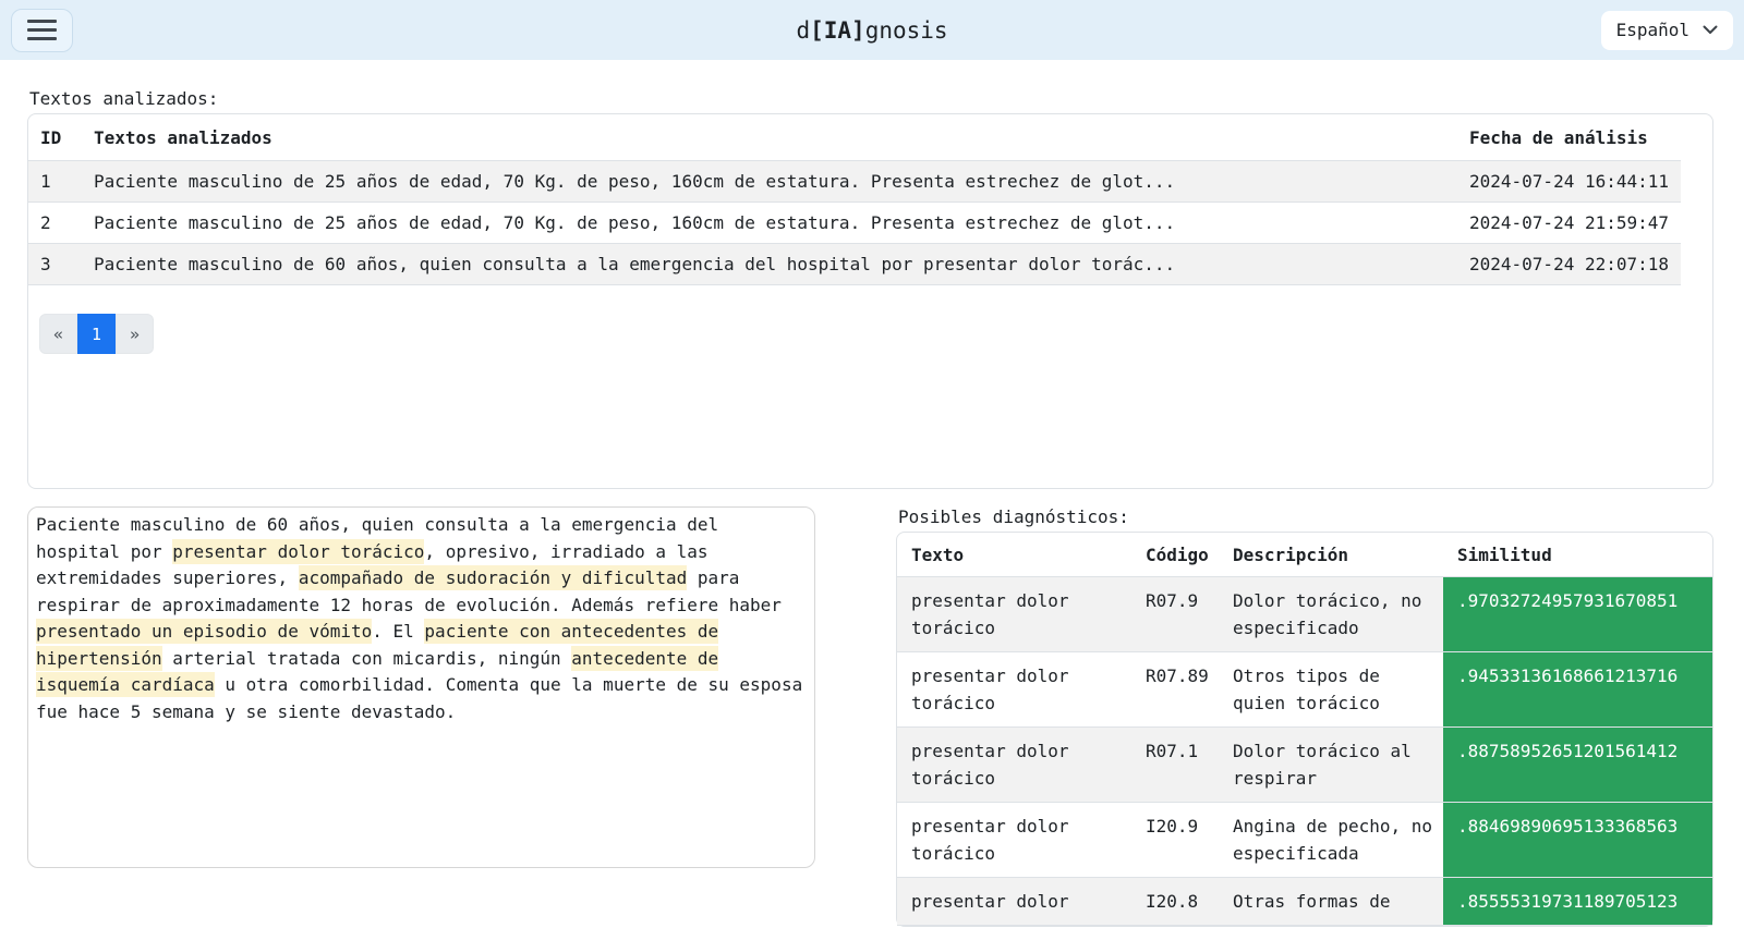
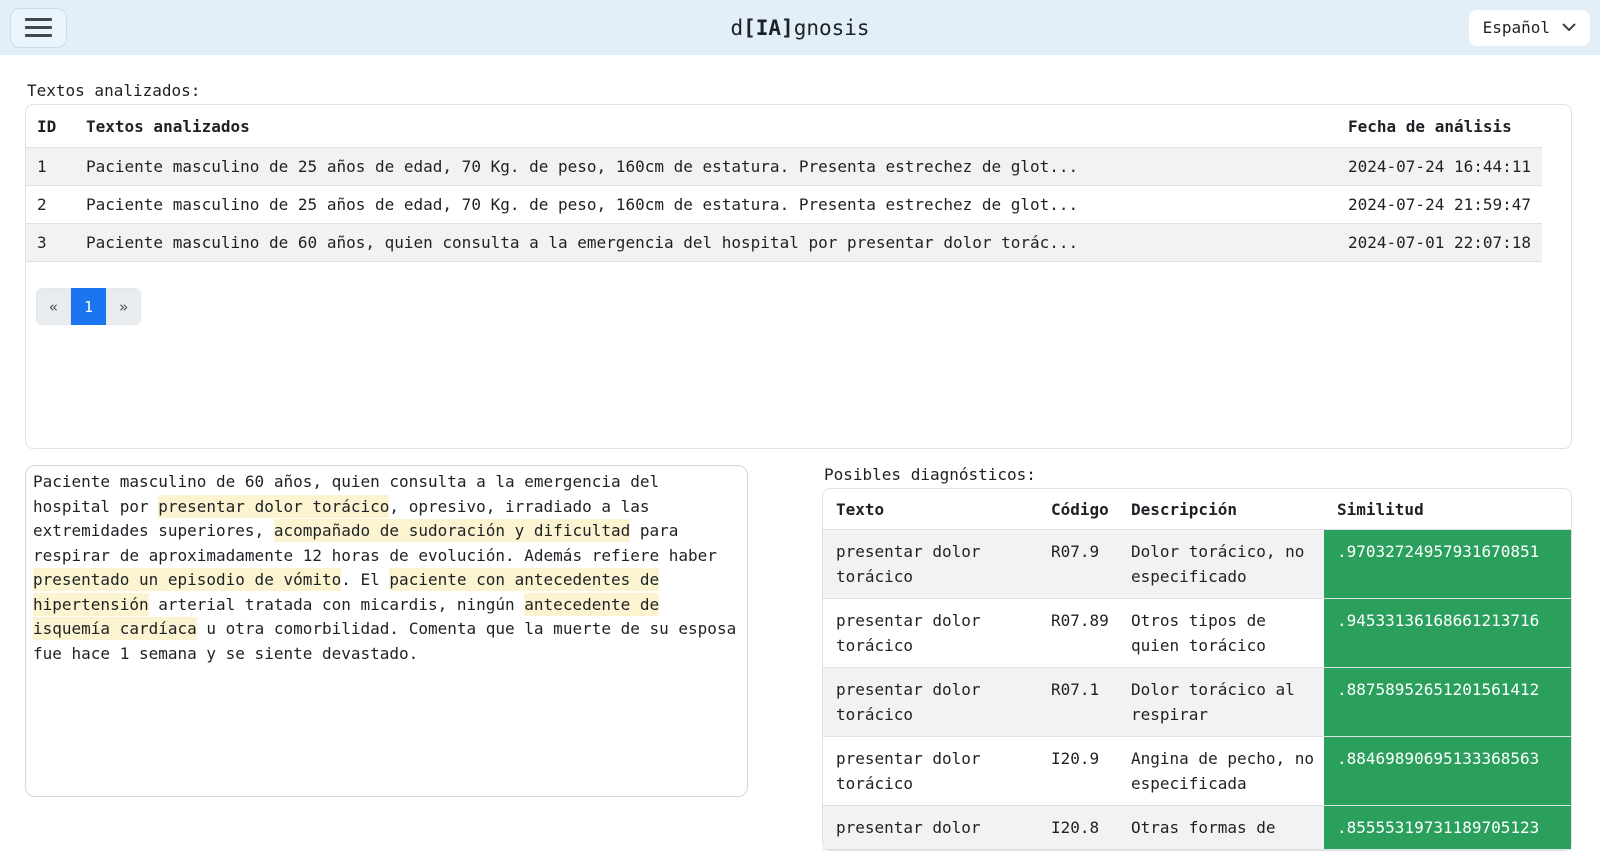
  d[IA]gnosis
  Español
  Textos analizados:
  ID	Textos analizados	Fecha de análisis
  1	Paciente masculino de 25 años de edad, 70 Kg. de peso, 160cm de estatura. Presenta estrechez de glot...	2024-07-24 16:44:11
  2	Paciente masculino de 25 años de edad, 70 Kg. de peso, 160cm de estatura. Presenta estrechez de glot...	2024-07-24 21:59:47
- 3	Paciente masculino de 60 años, quien consulta a la emergencia del hospital por presentar dolor torác...	2024-07-24 22:07:18
+ 3	Paciente masculino de 60 años, quien consulta a la emergencia del hospital por presentar dolor torác...	2024-07-01 22:07:18
  «
  1
  »
- Paciente masculino de 60 años, quien consulta a la emergencia del hospital por presentar dolor torácico, opresivo, irradiado a las extremidades superiores, acompañado de sudoración y dificultad para respirar de aproximadamente 12 horas de evolución. Además refiere haber presentado un episodio de vómito. El paciente con antecedentes de hipertensión arterial tratada con micardis, ningún antecedente de isquemía cardíaca u otra comorbilidad. Comenta que la muerte de su esposa fue hace 5 semana y se siente devastado.
+ Paciente masculino de 60 años, quien consulta a la emergencia del hospital por presentar dolor torácico, opresivo, irradiado a las extremidades superiores, acompañado de sudoración y dificultad para respirar de aproximadamente 12 horas de evolución. Además refiere haber presentado un episodio de vómito. El paciente con antecedentes de hipertensión arterial tratada con micardis, ningún antecedente de isquemía cardíaca u otra comorbilidad. Comenta que la muerte de su esposa fue hace 1 semana y se siente devastado.
  Posibles diagnósticos:
  Texto	Código	Descripción	Similitud
  presentar dolor torácico	R07.9	Dolor torácico, no especificado	.97032724957931670851
  presentar dolor torácico	R07.89	Otros tipos de quien torácico	.94533136168661213716
  presentar dolor torácico	R07.1	Dolor torácico al respirar	.88758952651201561412
  presentar dolor torácico	I20.9	Angina de pecho, no especificada	.88469890695133368563
  presentar dolor	I20.8	Otras formas de	.85555319731189705123
